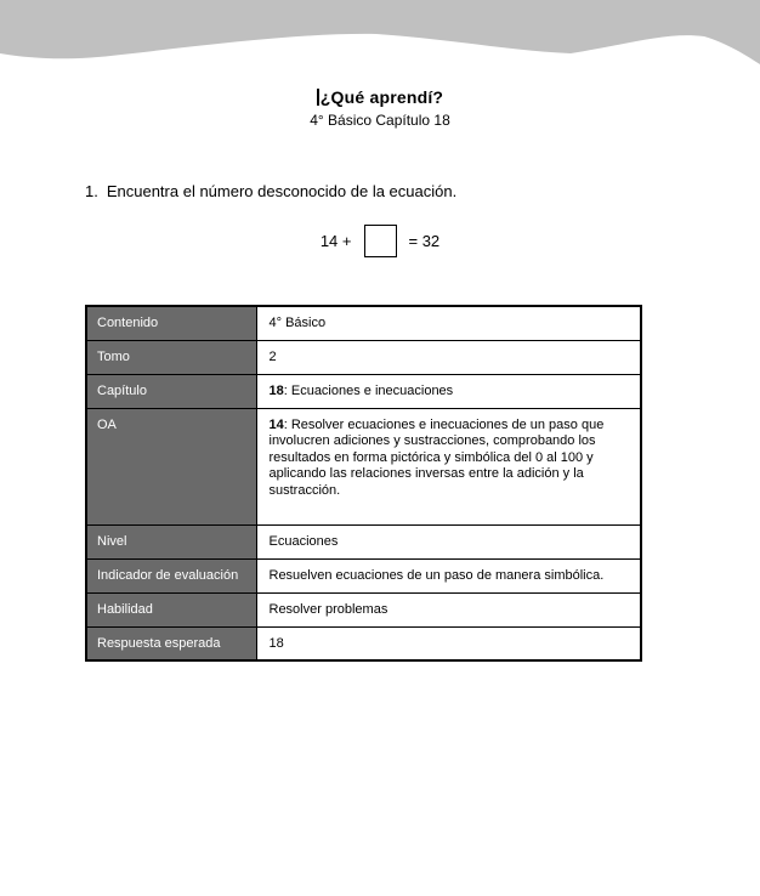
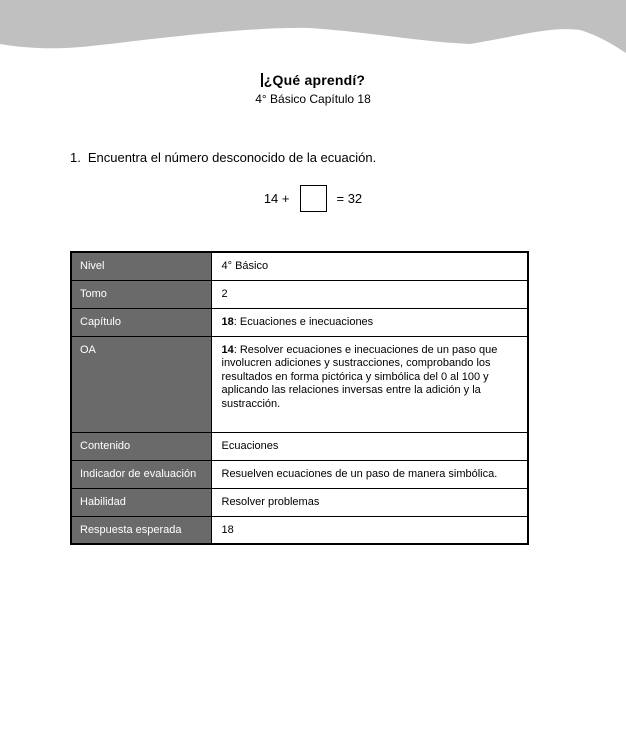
  ¿Qué aprendí?
  4° Básico Capítulo 18
  1. Encuentra el número desconocido de la ecuación.
  14 +
  = 32
- Contenido	4° Básico
+ Nivel	4° Básico
  Tomo	2
  Capítulo	18: Ecuaciones e inecuaciones
  OA	14: Resolver ecuaciones e inecuaciones de un paso que involucren adiciones y sustracciones, comprobando los resultados en forma pictórica y simbólica del 0 al 100 y aplicando las relaciones inversas entre la adición y la sustracción.
- Nivel	Ecuaciones
+ Contenido	Ecuaciones
  Indicador de evaluación	Resuelven ecuaciones de un paso de manera simbólica.
  Habilidad	Resolver problemas
  Respuesta esperada	18
